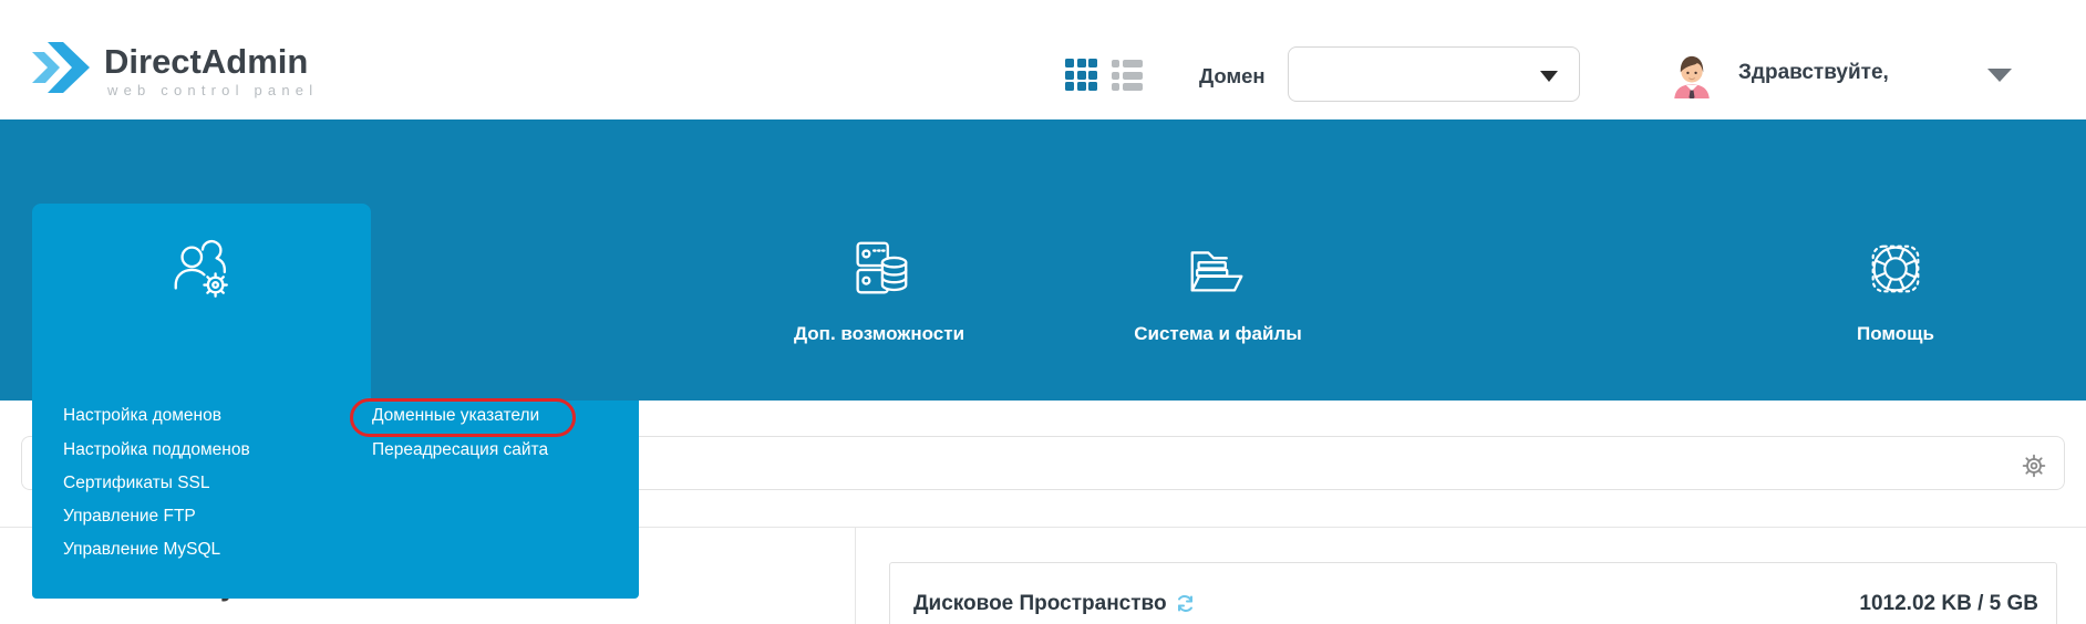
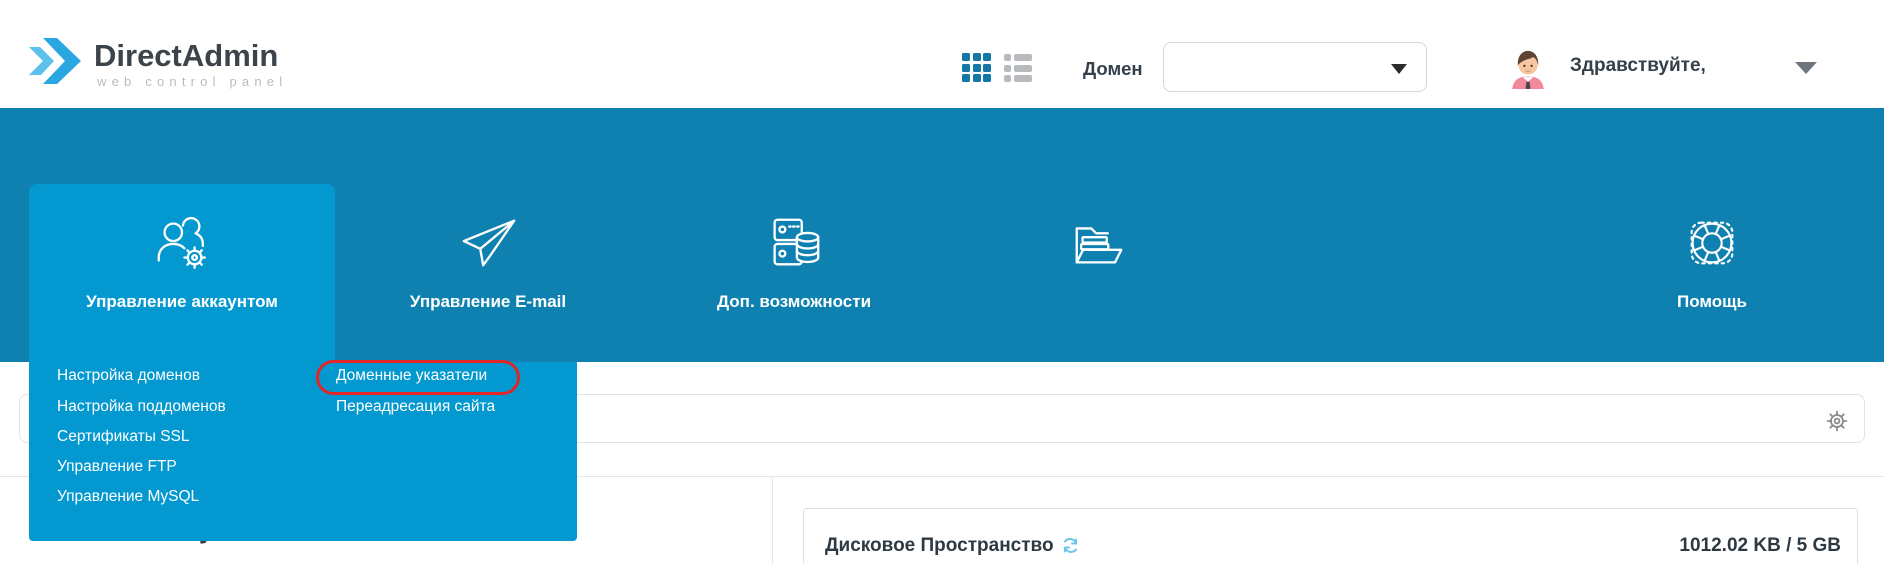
  DirectAdmin
  web control panel
  Домен
  Здравствуйте,
+ Управление аккаунтом
+ Управление E-mail
  Доп. возможности
- Система и файлы
  Помощь
  Дисковое Пространство
  1012.02 KB / 5 GB
  Настройка доменов
  Настройка поддоменов
  Сертификаты SSL
  Управление FTP
  Управление MySQL
  Доменные указатели
  Переадресация сайта
